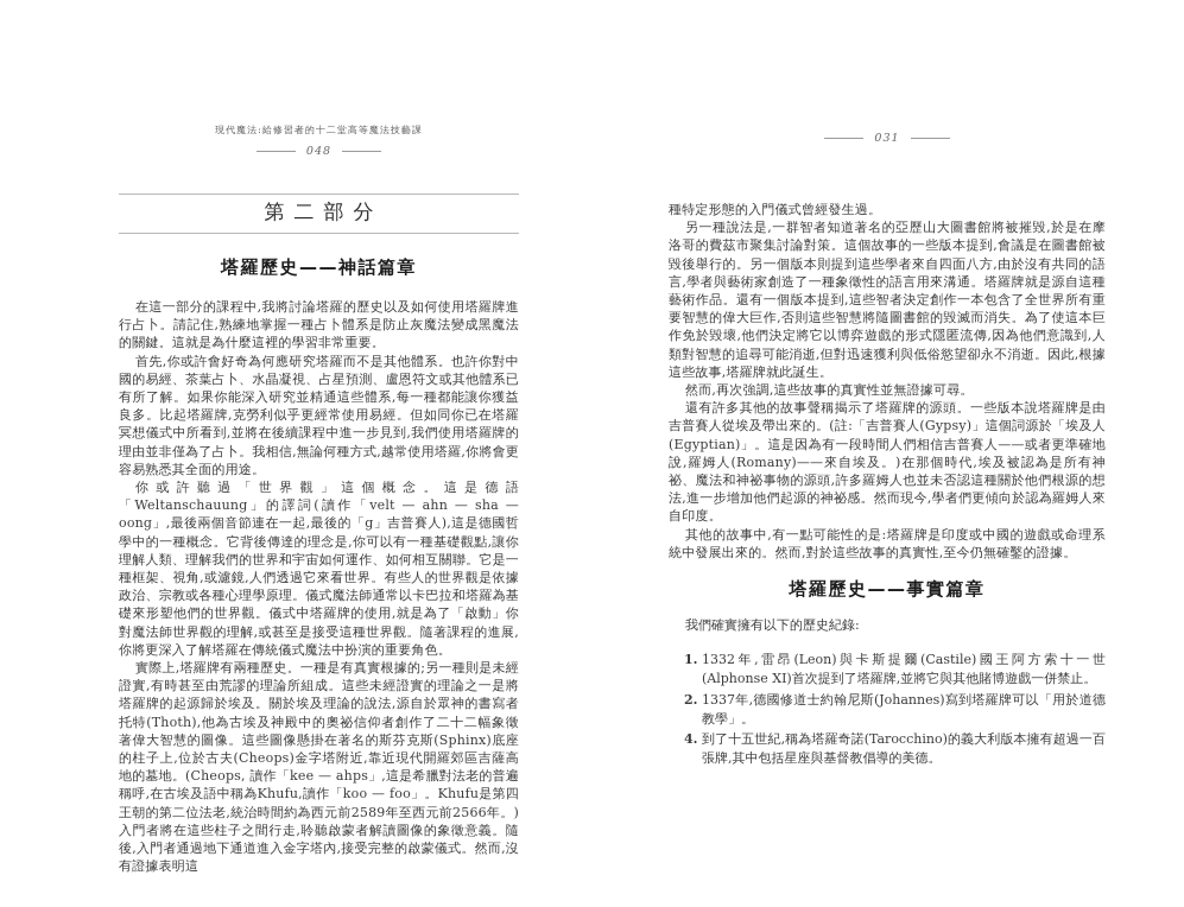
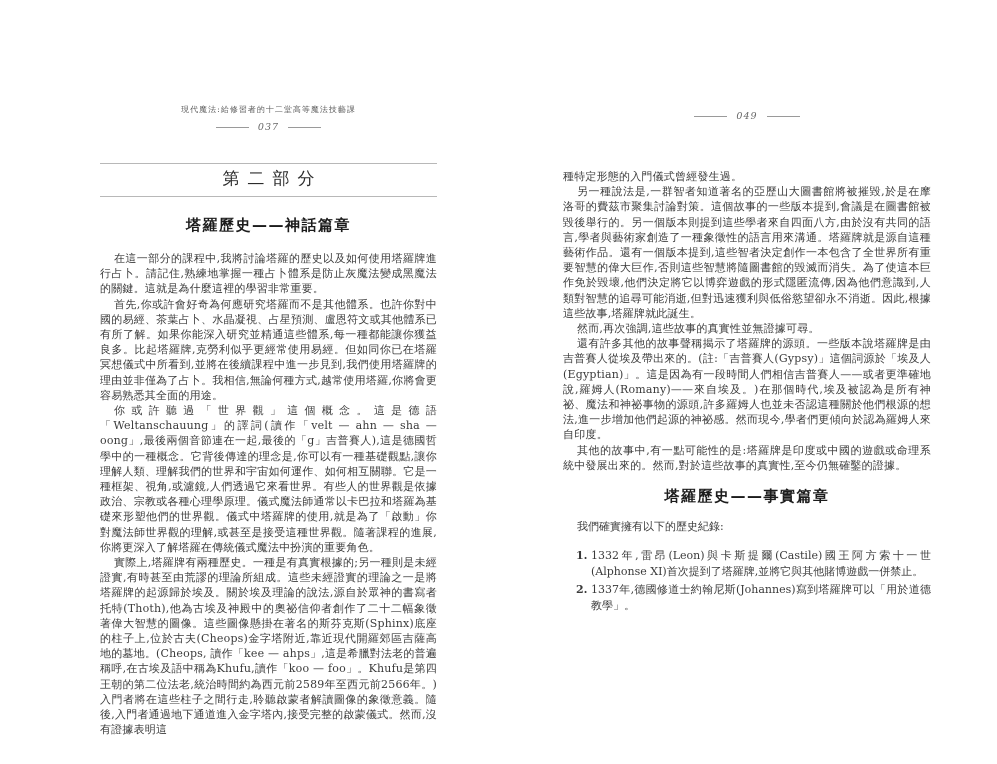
  現代魔法:給修習者的十二堂高等魔法技藝課
- 048
+ 037
  第二部分
  塔羅歷史——神話篇章
  在這一部分的課程中,我將討論塔羅的歷史以及如何使用塔羅牌進行占卜。請記住,熟練地掌握一種占卜體系是防止灰魔法變成黑魔法的關鍵。這就是為什麼這裡的學習非常重要。
  首先,你或許會好奇為何應研究塔羅而不是其他體系。也許你對中國的易經、茶葉占卜、水晶凝視、占星預測、盧恩符文或其他體系已有所了解。如果你能深入研究並精通這些體系,每一種都能讓你獲益良多。比起塔羅牌,克勞利似乎更經常使用易經。但如同你已在塔羅冥想儀式中所看到,並將在後續課程中進一步見到,我們使用塔羅牌的理由並非僅為了占卜。我相信,無論何種方式,越常使用塔羅,你將會更容易熟悉其全面的用途。
  你或許聽過「世界觀」這個概念。這是德語「Weltanschauung」的譯詞(讀作「velt — ahn — sha — oong」,最後兩個音節連在一起,最後的「g」吉普賽人),這是德國哲學中的一種概念。它背後傳達的理念是,你可以有一種基礎觀點,讓你理解人類、理解我們的世界和宇宙如何運作、如何相互關聯。它是一種框架、視角,或濾鏡,人們透過它來看世界。有些人的世界觀是依據政治、宗教或各種心理學原理。儀式魔法師通常以卡巴拉和塔羅為基礎來形塑他們的世界觀。儀式中塔羅牌的使用,就是為了「啟動」你對魔法師世界觀的理解,或甚至是接受這種世界觀。隨著課程的進展,你將更深入了解塔羅在傳統儀式魔法中扮演的重要角色。
  實際上,塔羅牌有兩種歷史。一種是有真實根據的;另一種則是未經證實,有時甚至由荒謬的理論所組成。這些未經證實的理論之一是將塔羅牌的起源歸於埃及。關於埃及理論的說法,源自於眾神的書寫者托特(Thoth),他為古埃及神殿中的奧祕信仰者創作了二十二幅象徵著偉大智慧的圖像。這些圖像懸掛在著名的斯芬克斯(Sphinx)底座的柱子上,位於古夫(Cheops)金字塔附近,靠近現代開羅郊區吉薩高地的墓地。(Cheops, 讀作「kee — ahps」,這是希臘對法老的普遍稱呼,在古埃及語中稱為Khufu,讀作「koo — foo」。Khufu是第四王朝的第二位法老,統治時間約為西元前2589年至西元前2566年。)入門者將在這些柱子之間行走,聆聽啟蒙者解讀圖像的象徵意義。隨後,入門者通過地下通道進入金字塔內,接受完整的啟蒙儀式。然而,沒有證據表明這
- 031
+ 049
  種特定形態的入門儀式曾經發生過。
  另一種說法是,一群智者知道著名的亞歷山大圖書館將被摧毀,於是在摩洛哥的費茲市聚集討論對策。這個故事的一些版本提到,會議是在圖書館被毀後舉行的。另一個版本則提到這些學者來自四面八方,由於沒有共同的語言,學者與藝術家創造了一種象徵性的語言用來溝通。塔羅牌就是源自這種藝術作品。還有一個版本提到,這些智者決定創作一本包含了全世界所有重要智慧的偉大巨作,否則這些智慧將隨圖書館的毀滅而消失。為了使這本巨作免於毀壞,他們決定將它以博弈遊戲的形式隱匿流傳,因為他們意識到,人類對智慧的追尋可能消逝,但對迅速獲利與低俗慾望卻永不消逝。因此,根據這些故事,塔羅牌就此誕生。
  然而,再次強調,這些故事的真實性並無證據可尋。
  還有許多其他的故事聲稱揭示了塔羅牌的源頭。一些版本說塔羅牌是由吉普賽人從埃及帶出來的。(註:「吉普賽人(Gypsy)」這個詞源於「埃及人(Egyptian)」。這是因為有一段時間人們相信吉普賽人——或者更準確地說,羅姆人(Romany)——來自埃及。)在那個時代,埃及被認為是所有神祕、魔法和神祕事物的源頭,許多羅姆人也並未否認這種關於他們根源的想法,進一步增加他們起源的神祕感。然而現今,學者們更傾向於認為羅姆人來自印度。
  其他的故事中,有一點可能性的是:塔羅牌是印度或中國的遊戲或命理系統中發展出來的。然而,對於這些故事的真實性,至今仍無確鑿的證據。
  塔羅歷史——事實篇章
  我們確實擁有以下的歷史紀錄:
  1.
  1332年,雷昂(Leon)與卡斯提爾(Castile)國王阿方索十一世(Alphonse XI)首次提到了塔羅牌,並將它與其他賭博遊戲一併禁止。
  2.
  1337年,德國修道士約翰尼斯(Johannes)寫到塔羅牌可以「用於道德教學」。
- 4.
- 到了十五世紀,稱為塔羅奇諾(Tarocchino)的義大利版本擁有超過一百張牌,其中包括星座與基督教倡導的美德。
